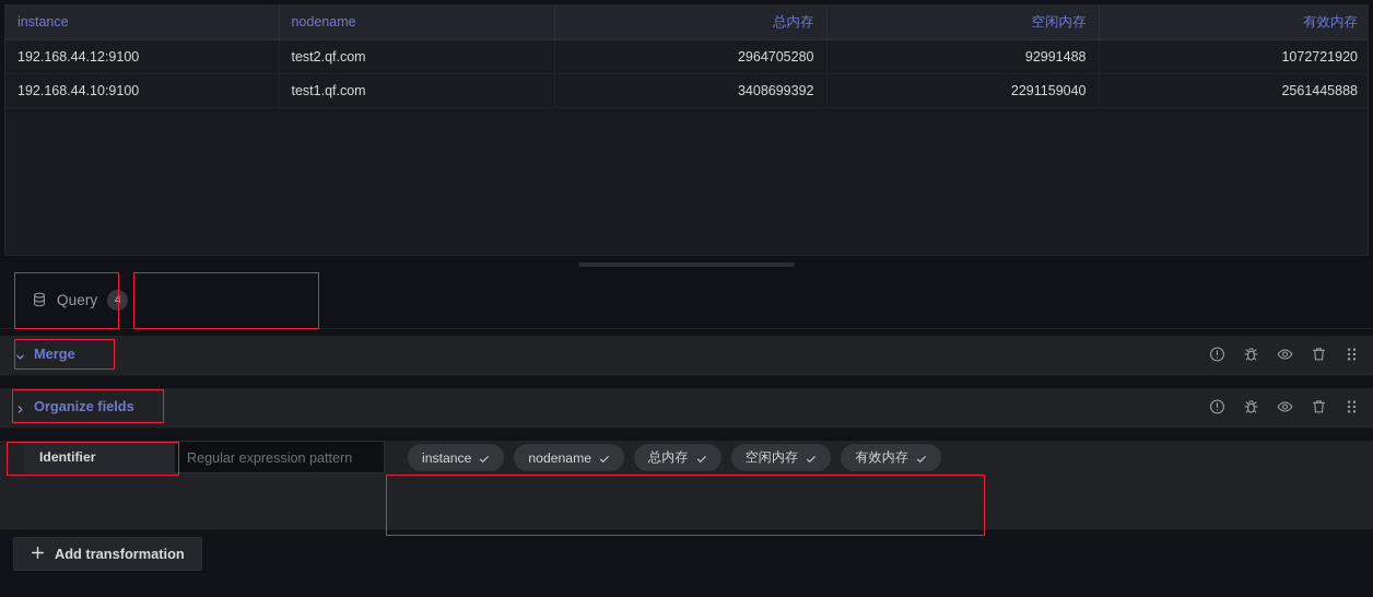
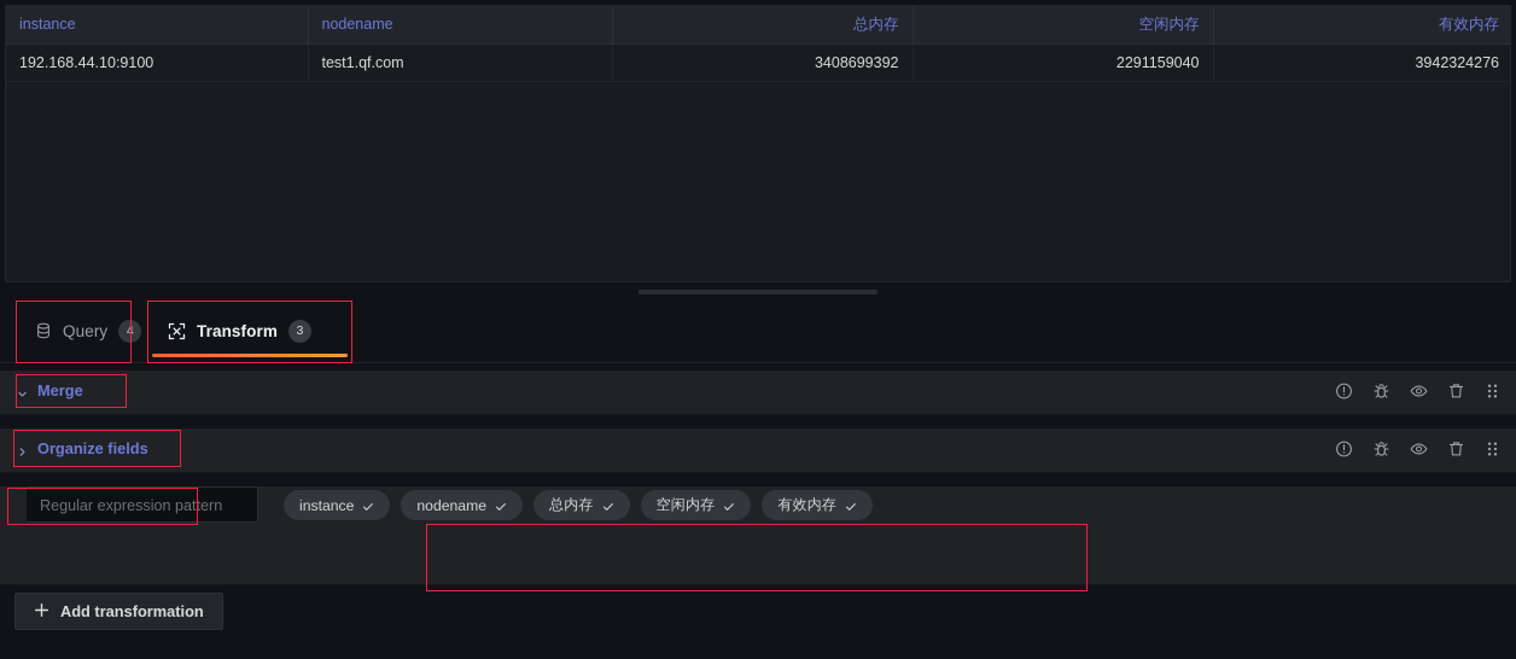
  instance	nodename	总内存	空闲内存	有效内存
- 192.168.44.12:9100	test2.qf.com	2964705280	92991488	1072721920
- 192.168.44.10:9100	test1.qf.com	3408699392	2291159040	2561445888
+ 192.168.44.10:9100	test1.qf.com	3408699392	2291159040	3942324276
  Query
  4
+ Transform
+ 3
  Merge
  Organize fields
- Identifier
  Regular expression pattern
  instance
  nodename
  总内存
  空闲内存
  有效内存
  Add transformation
